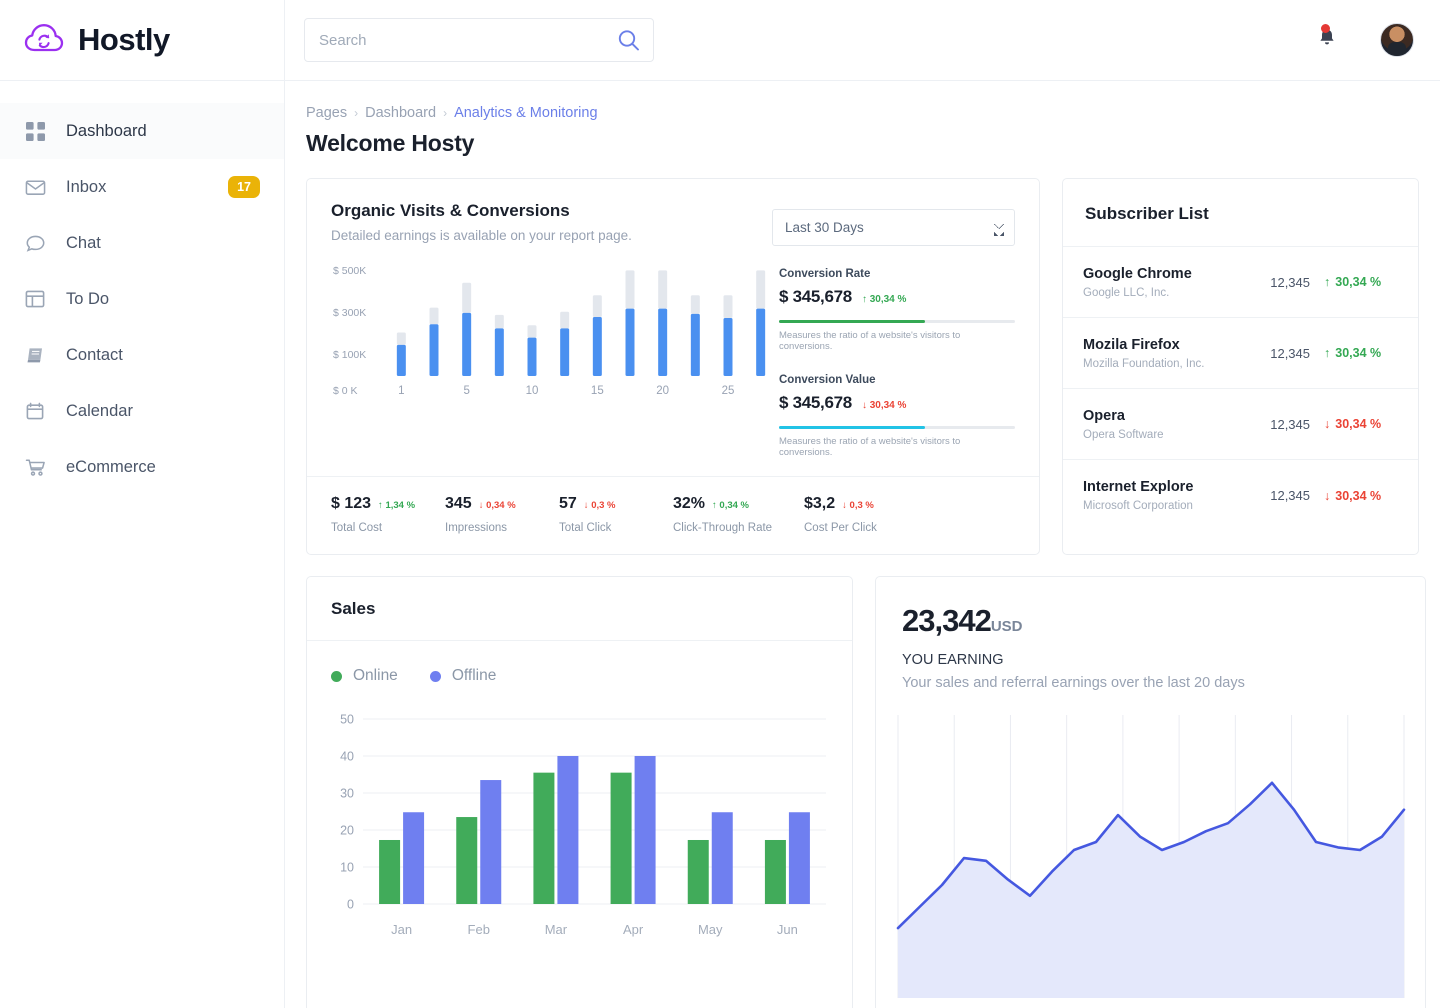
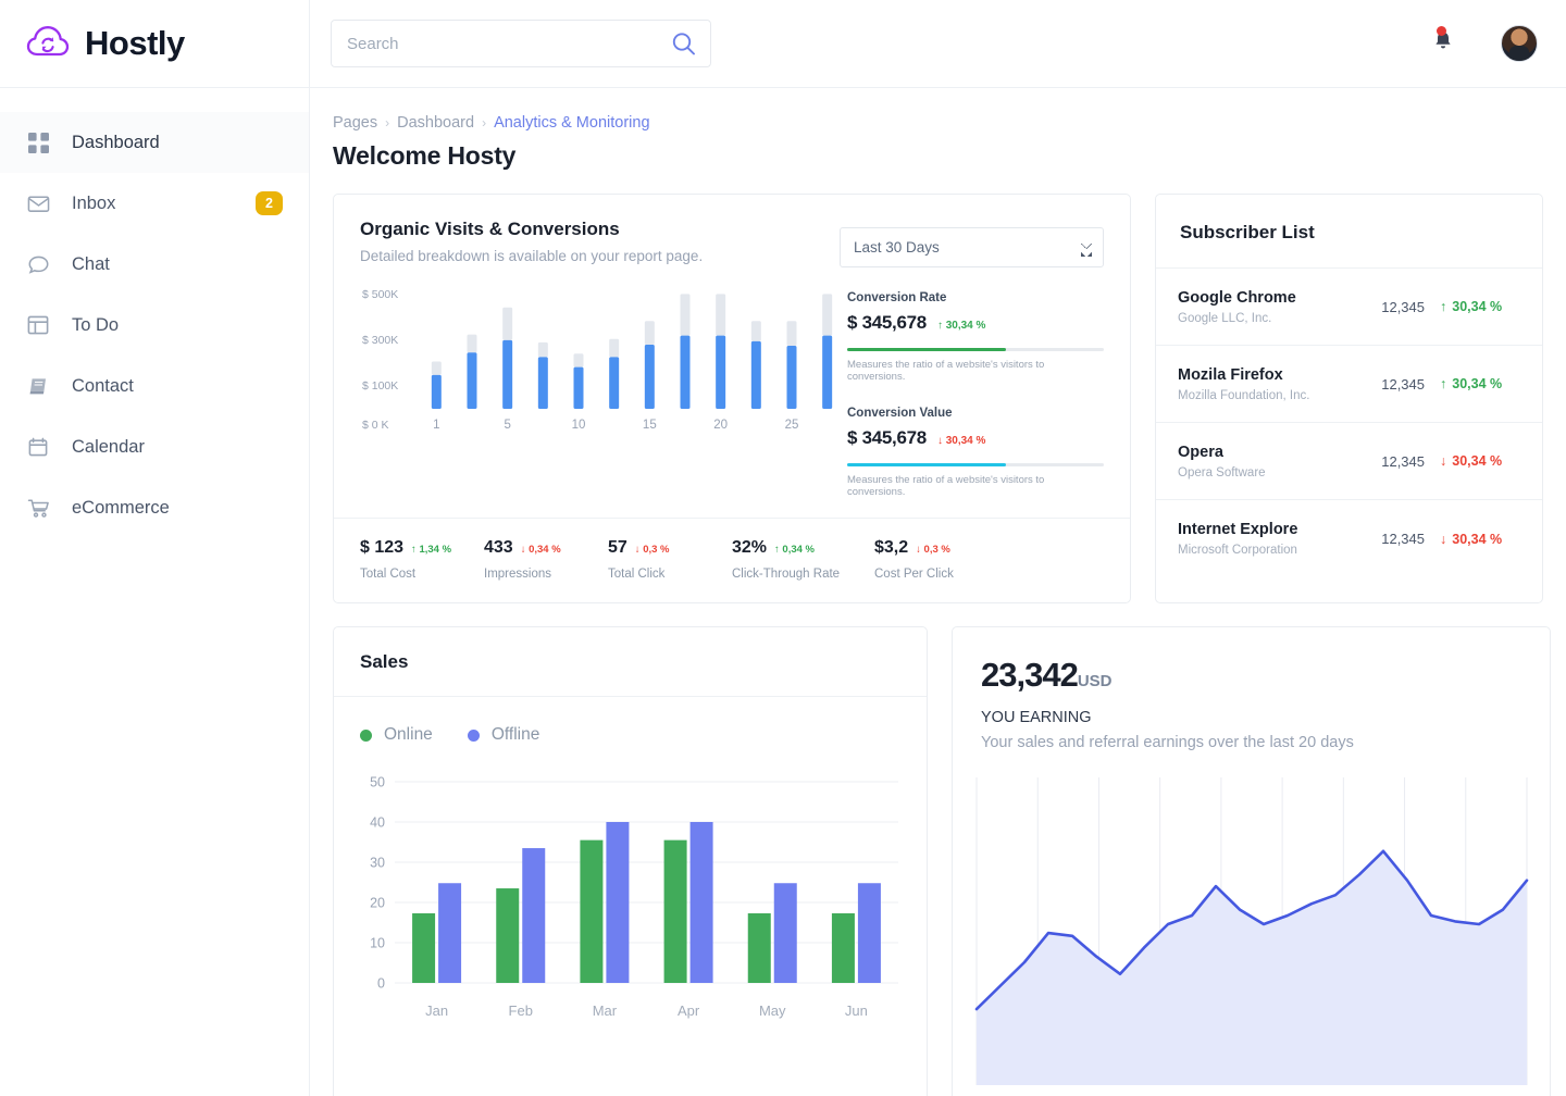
  Hostly
  Dashboard
  Inbox
- 17
+ 2
  Chat
  To Do
  Contact
  Calendar
  eCommerce
  Search
  Pages
  ›
  Dashboard
  ›
  Analytics & Monitoring
  Welcome Hosty
  Organic Visits & Conversions
- Detailed earnings is available on your report page.
+ Detailed breakdown is available on your report page.
  Last 30 Days
  $ 500K
  $ 300K
  $ 100K
  $ 0 K
  1
  5
  10
  15
  20
  25
  Conversion Rate
  $ 345,678
  ↑ 30,34 %
  Measures the ratio of a website's visitors to conversions.
  Conversion Value
  $ 345,678
  ↓ 30,34 %
  Measures the ratio of a website's visitors to conversions.
  $ 123
  ↑ 1,34 %
  Total Cost
- 345
+ 433
  ↓ 0,34 %
  Impressions
  57
  ↓ 0,3 %
  Total Click
  32%
  ↑ 0,34 %
  Click-Through Rate
  $3,2
  ↓ 0,3 %
  Cost Per Click
  Subscriber List
  Google Chrome
  Google LLC, Inc.
  12,345
  ↑
  30,34 %
  Mozila Firefox
  Mozilla Foundation, Inc.
  12,345
  ↑
  30,34 %
  Opera
  Opera Software
  12,345
  ↓
  30,34 %
  Internet Explore
  Microsoft Corporation
  12,345
  ↓
  30,34 %
  Sales
  Online
  Offline
  0
  10
  20
  30
  40
  50
  Jan
  Feb
  Mar
  Apr
  May
  Jun
  23,342USD
  YOU EARNING
  Your sales and referral earnings over the last 20 days
